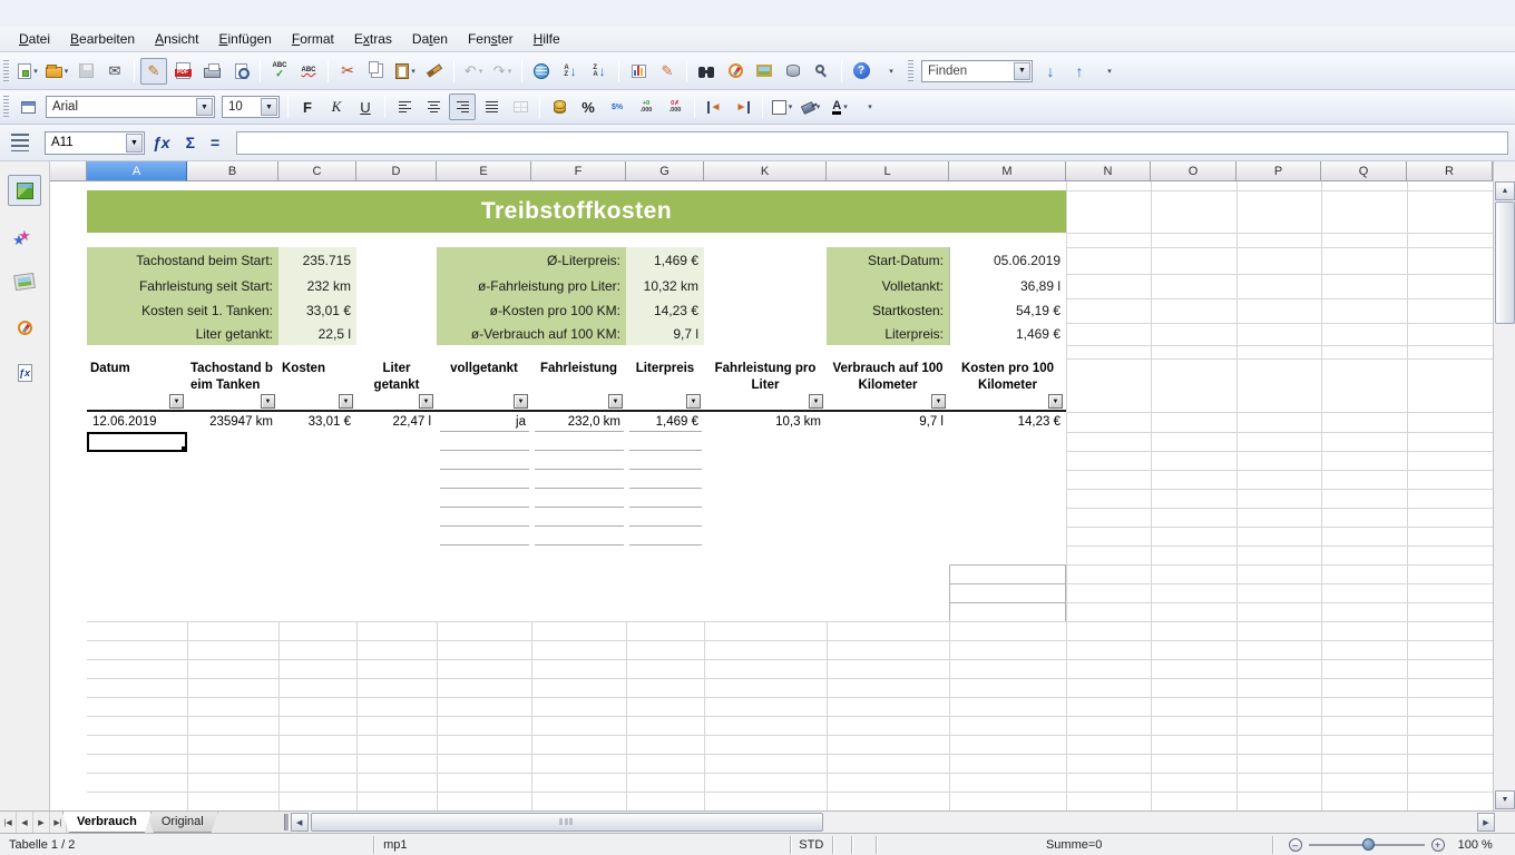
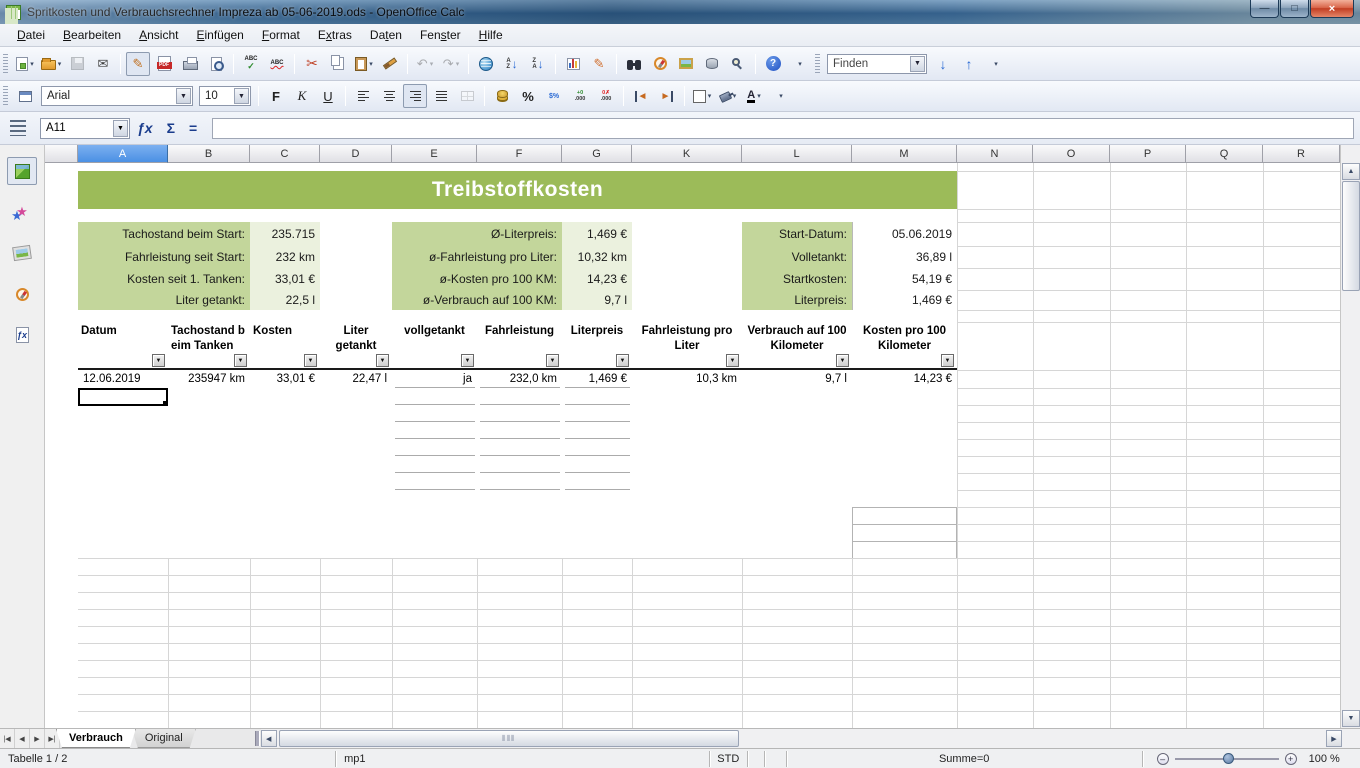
+ —
+ □
+ ×
  Datei
  Bearbeiten
  Ansicht
  Einfügen
  Format
  Extras
  Daten
  Fenster
  Hilfe
  ✉
  ✎
  ✓
  ✂
  ↶
  ↷
  ↓
  ↓
  ✎
  ?
  Finden
  ↓
  ↑
  Arial
  10
  F
  K
  U
  %
  ◄
  ►
  A
  A11
  ƒx
  Σ
  =
  ★
  ƒx
  A
  B
  C
  D
  E
  F
  G
  K
  L
  M
  N
  O
  P
  Q
  R
  Treibstoffkosten
  Tachostand beim Start:
  Fahrleistung seit Start:
  Kosten seit 1. Tanken:
  Liter getankt:
  235.715
  232 km
  33,01 €
  22,5 l
  Ø-Literpreis:
  ø-Fahrleistung pro Liter:
  ø-Kosten pro 100 KM:
  ø-Verbrauch auf 100 KM:
  1,469 €
  10,32 km
  14,23 €
  9,7 l
  Start-Datum:
  Volletankt:
  Startkosten:
  Literpreis:
  05.06.2019
  36,89 l
  54,19 €
  1,469 €
  Datum
  Tachostand beim Tanken
  Kosten
  Liter getankt
  vollgetankt
  Fahrleistung
  Literpreis
  Fahrleistung pro Liter
  Verbrauch auf 100 Kilometer
  Kosten pro 100 Kilometer
  12.06.2019
  235947 km
  33,01 €
  22,47 l
  ja
  232,0 km
  1,469 €
  10,3 km
  9,7 l
  14,23 €
  Verbrauch
  Original
  ⦀⦀⦀
  Tabelle 1 / 2
  mp1
  STD
  Summe=0
  –
  +
  100 %
